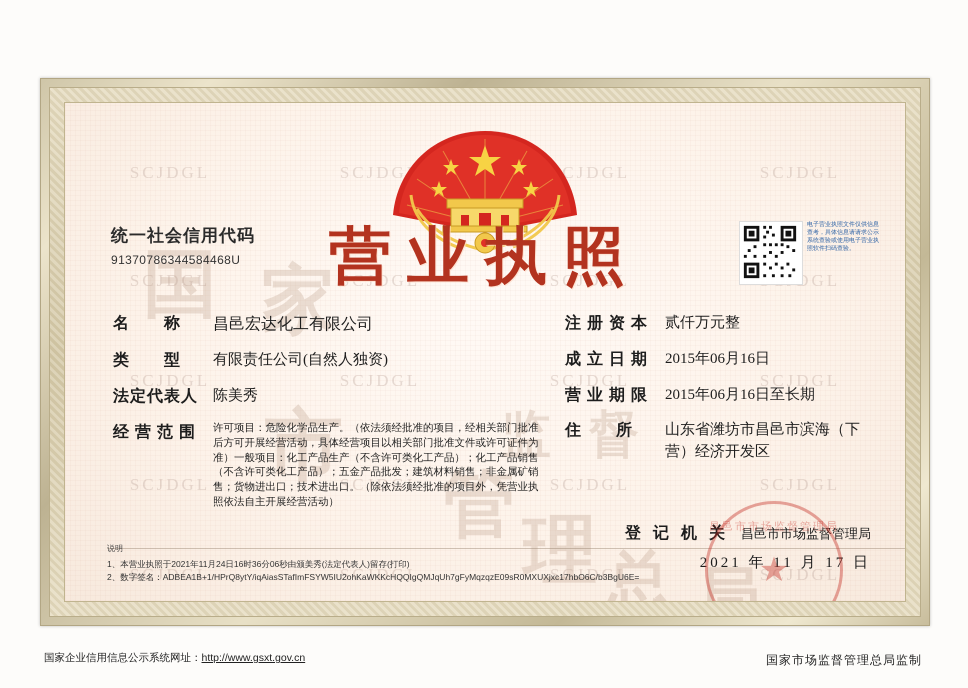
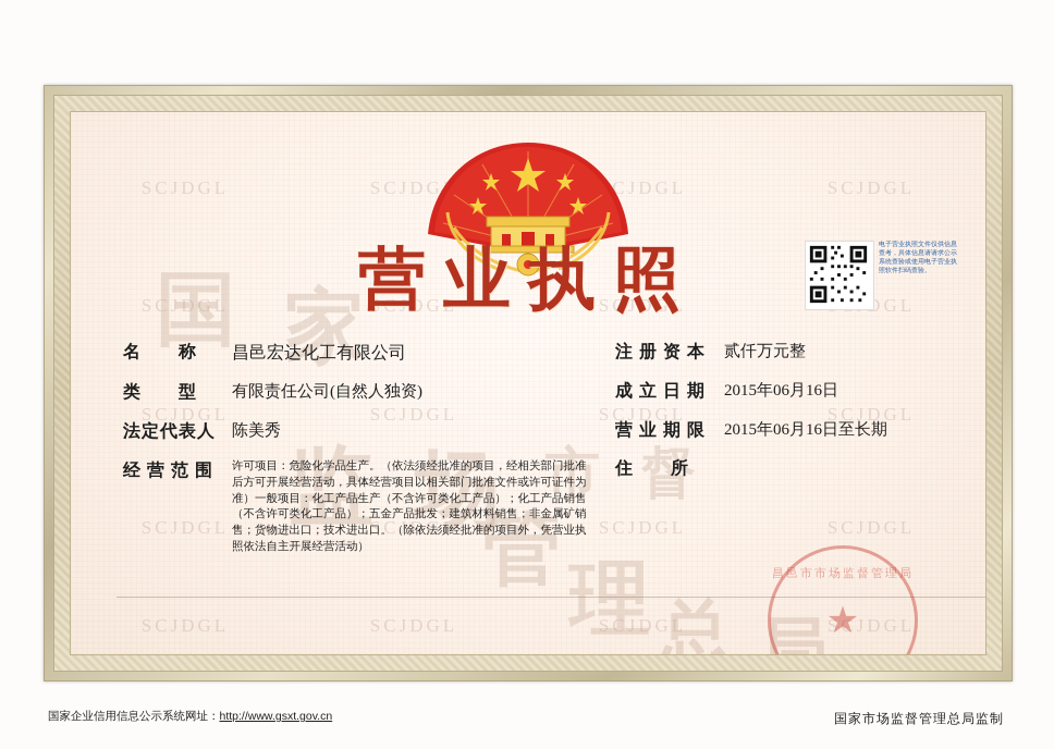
  SCJDGL
  SCJDG
  CJDGL
  SCJDGL
  SCJDGL
  SCJDGL
  SCJDGL
  SCJDGL
  SCJDGL
  SCJDGL
  SCJDGL
  SCJDGL
  SCJDGL
  SCJDGL
  SCJDGL
  SCJDGL
  SCJDGL
  SCJDGL
  SCJDGL
  国
  家
- 市
+ 监
+ 场
- 监
+ 市
  督
  管
  理
  总
  局
  营业执照
- 统一社会信用代码
- 91370786344584468U
  名 称
  昌邑宏达化工有限公司
  类 型
  有限责任公司(自然人独资)
  法定代表人
  陈美秀
  经 营 范 围
  许可项目：危险化学品生产。（依法须经批准的项目，经相关部门批准后方可开展经营活动，具体经营项目以相关部门批准文件或许可证件为准）一般项目：化工产品生产（不含许可类化工产品）；化工产品销售（不含许可类化工产品）；五金产品批发；建筑材料销售；非金属矿销售；货物进出口；技术进出口。（除依法须经批准的项目外，凭营业执照依法自主开展经营活动）
  注 册 资 本
  贰仟万元整
  成 立 日 期
  2015年06月16日
  营 业 期 限
  2015年06月16日至长期
  住 所
- 山东省潍坊市昌邑市滨海（下营）经济开发区
- 登 记 机 关 昌邑市市场监督管理局
- 2021 年 11 月 17 日
  昌邑市市场监督管理局
  ★
- 说明
- 1、本营业执照于2021年11月24日16时36分06秒由颁美秀(法定代表人)留存(打印)
- 2、数字签名：ADBEA1B+1/HPrQ8ytY/iqAiasSTafImFSYW5IU2ohKaWKKcHQQIgQMJqUh7gFyMqzqzE09sR0MXUXjxc17hbO6C/b3BgU6E=
  国家企业信用信息公示系统网址：http://www.gsxt.gov.cn
  国家市场监督管理总局监制
